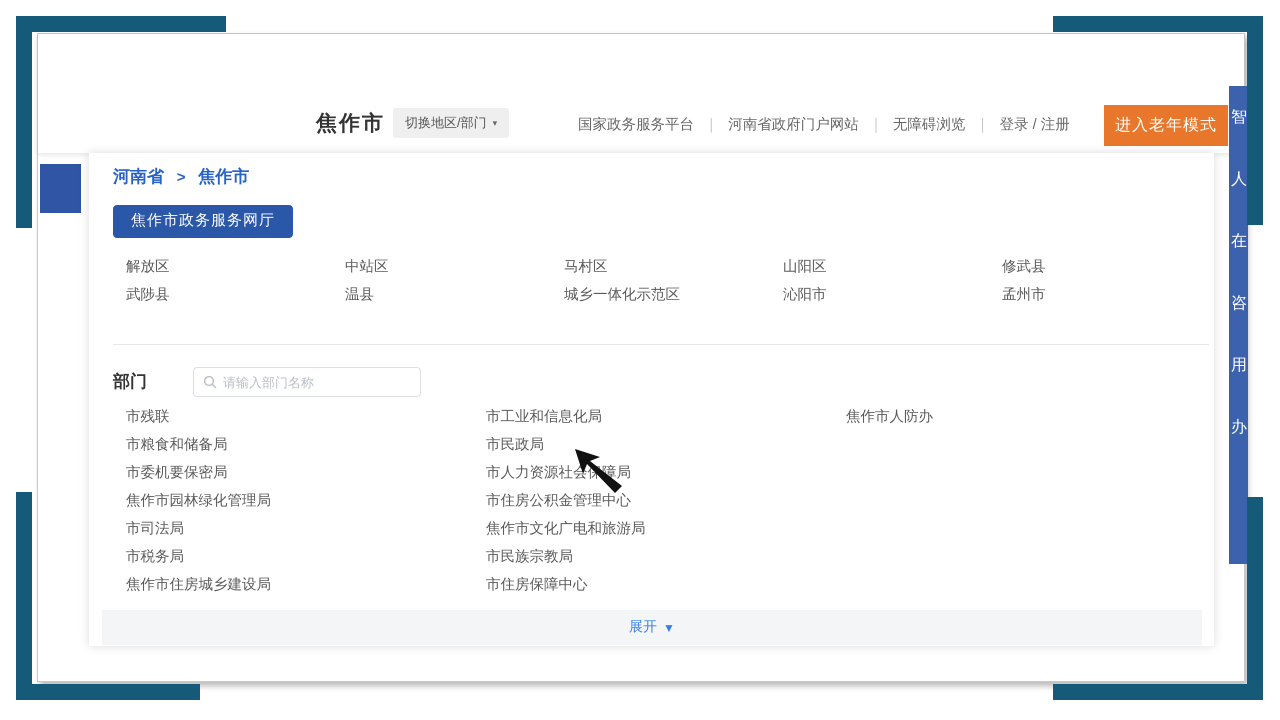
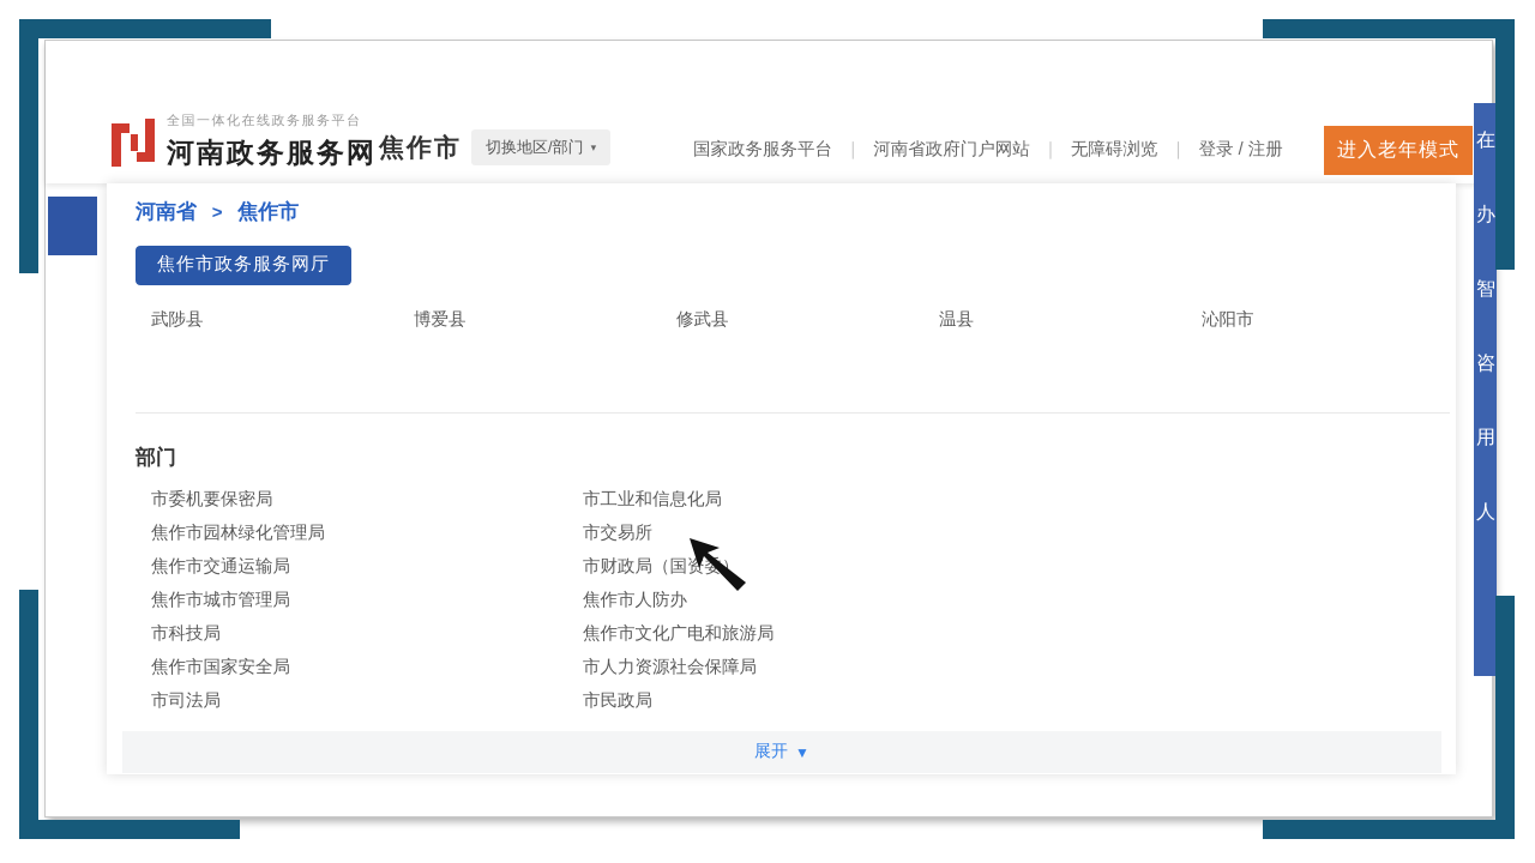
+ 全国一体化在线政务服务平台
+ 河南政务服务网
  焦作市
  切换地区/部门
  ▾
  国家政务服务平台
  ｜
  河南省政府门户网站
  ｜
  无障碍浏览
  ｜
  登录 / 注册
  进入老年模式
- 智
+ 在
- 人
+ 办
- 在
+ 智
  咨
  用
- 办
+ 人
  河南省 > 焦作市
  焦作市政务服务网厅
- 解放区
- 中站区
- 马村区
- 山阳区
- 修武县
+ 武陟县
+ 博爱县
- 武陟县
+ 修武县
  温县
- 城乡一体化示范区
  沁阳市
- 孟州市
  部门
- 请输入部门名称
- 市残联
- 市粮食和储备局
  市委机要保密局
  焦作市园林绿化管理局
+ 焦作市交通运输局
+ 焦作市城市管理局
+ 市科技局
+ 焦作市国家安全局
  市司法局
- 市税务局
- 焦作市住房城乡建设局
  市工业和信息化局
+ 市交易所
+ 市财政局（国资委）
- 市民政局
+ 焦作市人防办
- 市人力资源社会保障局
+ 焦作市文化广电和旅游局
- 市住房公积金管理中心
- 焦作市文化广电和旅游局
+ 市人力资源社会保障局
- 市民族宗教局
- 市住房保障中心
- 焦作市人防办
+ 市民政局
  展开
  ▼
